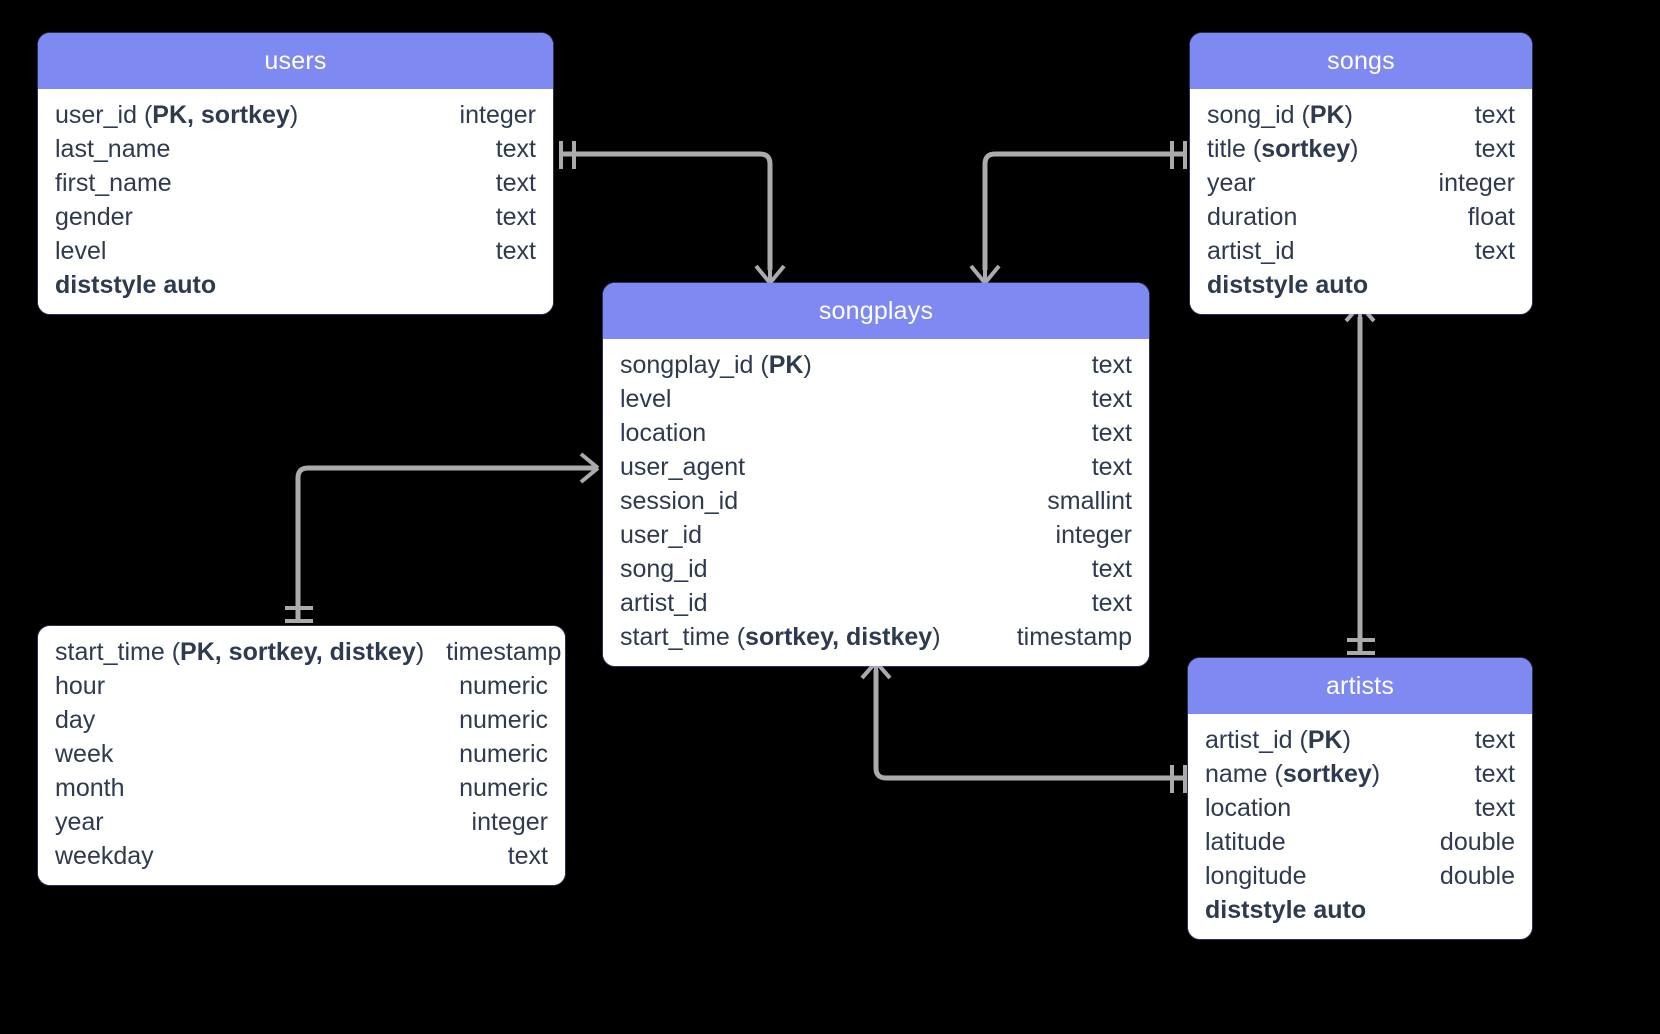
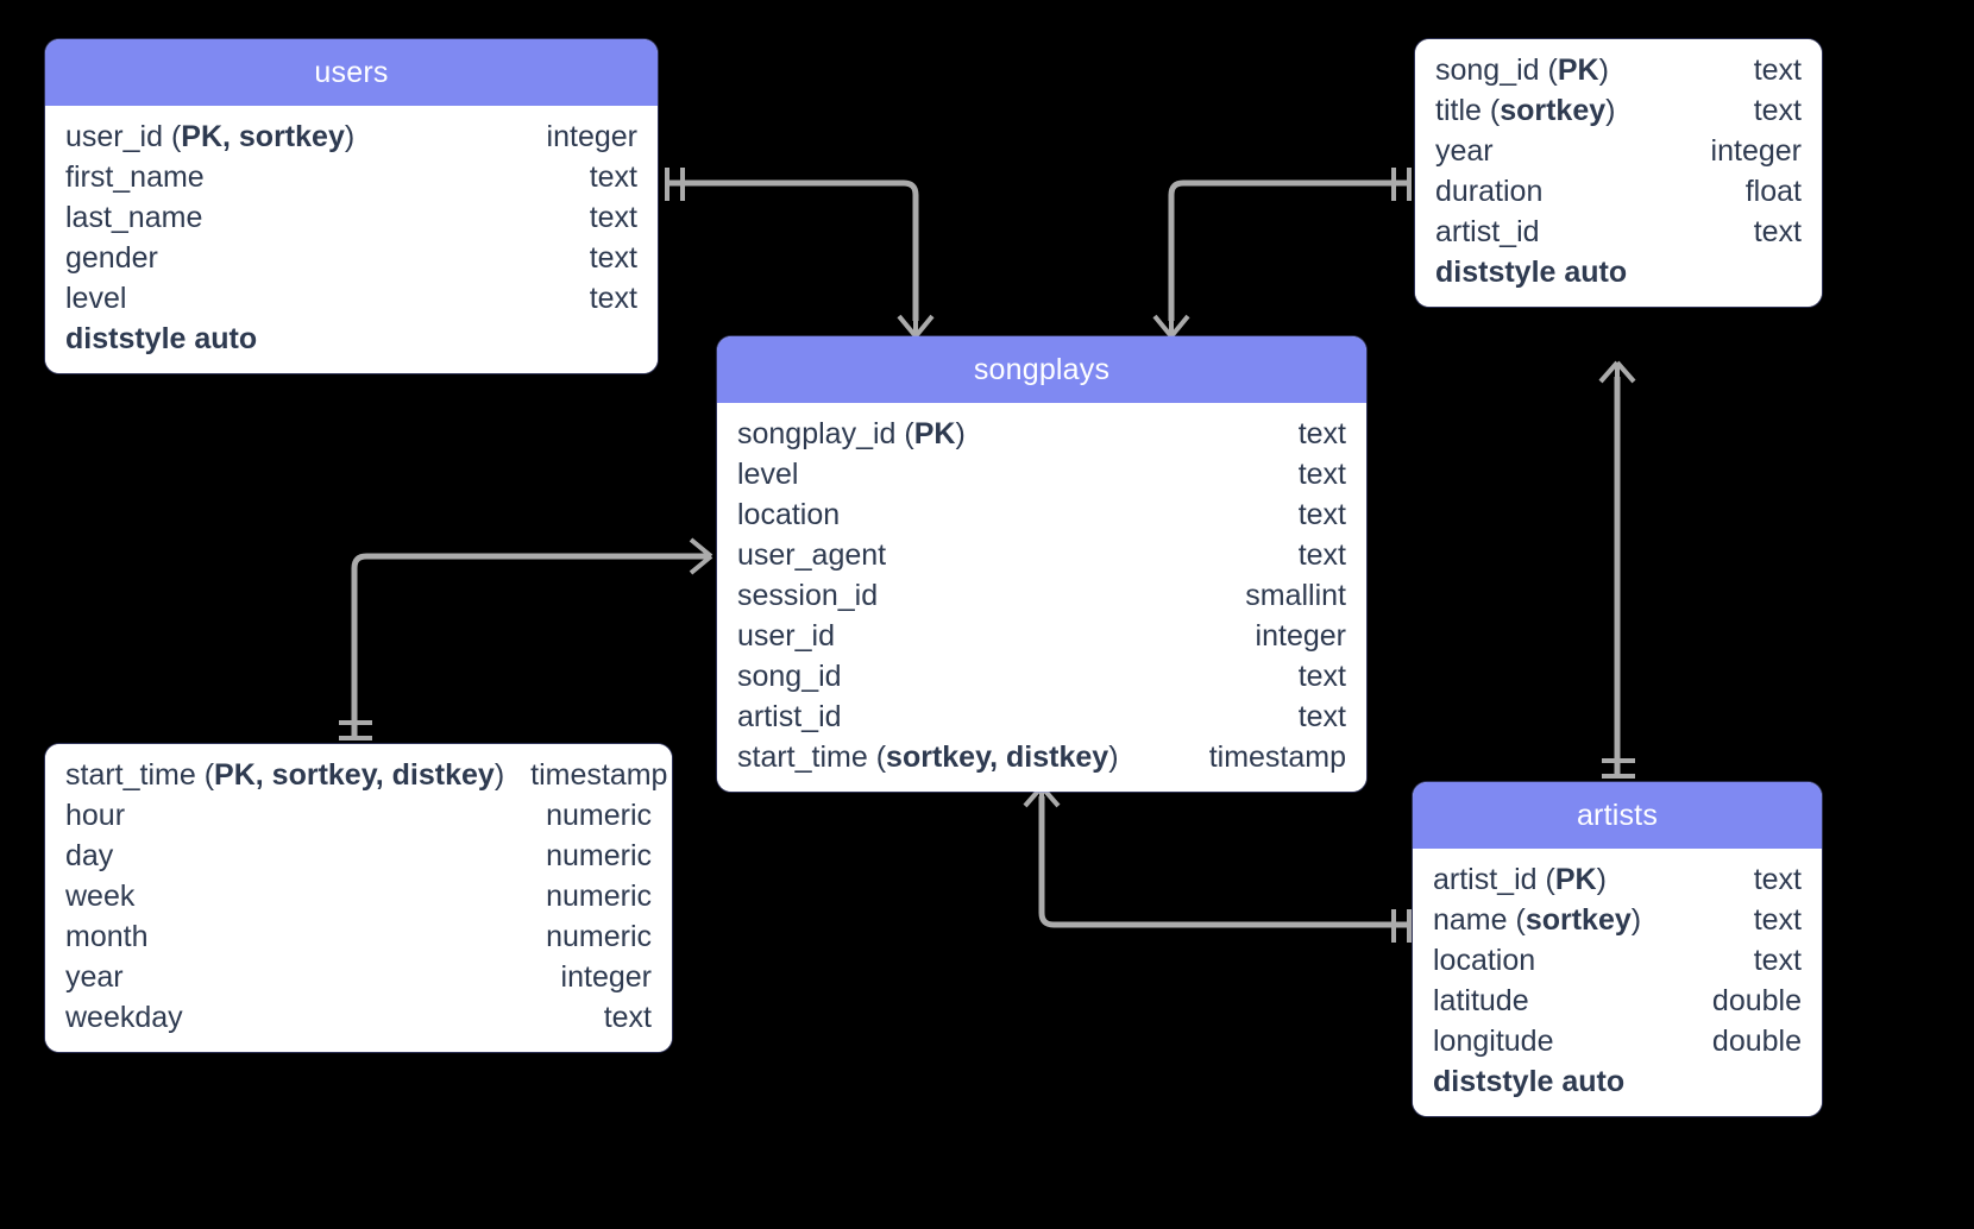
  users
  user_id (PK, sortkey)
  integer
- last_name
+ first_name
  text
- first_name
+ last_name
  text
  gender
  text
  level
  text
  diststyle auto
- songs
  song_id (PK)
  text
  title (sortkey)
  text
  year
  integer
  duration
  float
  artist_id
  text
  diststyle auto
  songplays
  songplay_id (PK)
  text
  level
  text
  location
  text
  user_agent
  text
  session_id
  smallint
  user_id
  integer
  song_id
  text
  artist_id
  text
  start_time (sortkey, distkey)
  timestamp
  start_time (PK, sortkey, distkey)
  timestamp
  hour
  numeric
  day
  numeric
  week
  numeric
  month
  numeric
  year
  integer
  weekday
  text
  artists
  artist_id (PK)
  text
  name (sortkey)
  text
  location
  text
  latitude
  double
  longitude
  double
  diststyle auto
